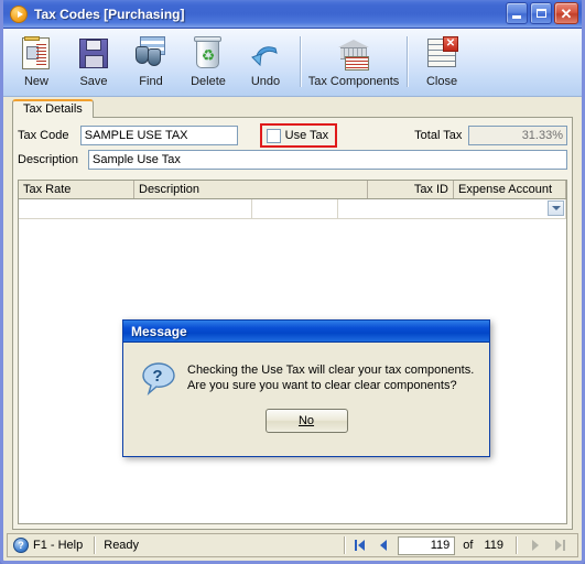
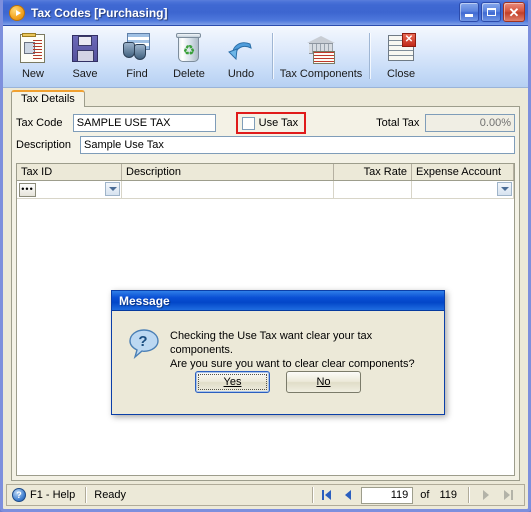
  Tax Codes [Purchasing]
  ✕
  New
  Save
  Find
  ♻
  Delete
  Undo
  Tax Components
  ✕
  Close
  Tax Details
  Tax Code
  SAMPLE USE TAX
  Use Tax
  Total Tax
- 31.33%
+ 0.00%
  Description
  Sample Use Tax
- Tax Rate
+ Tax ID
  Description
- Tax ID
+ Tax Rate
  Expense Account
+ •••
  Message
  ?
- Checking the Use Tax will clear your tax components.
+ Checking the Use Tax want clear your tax components.
  Are you sure you want to clear clear components?
+ Yes
  No
  ?
  F1 - Help
  Ready
  119
  of
  119
